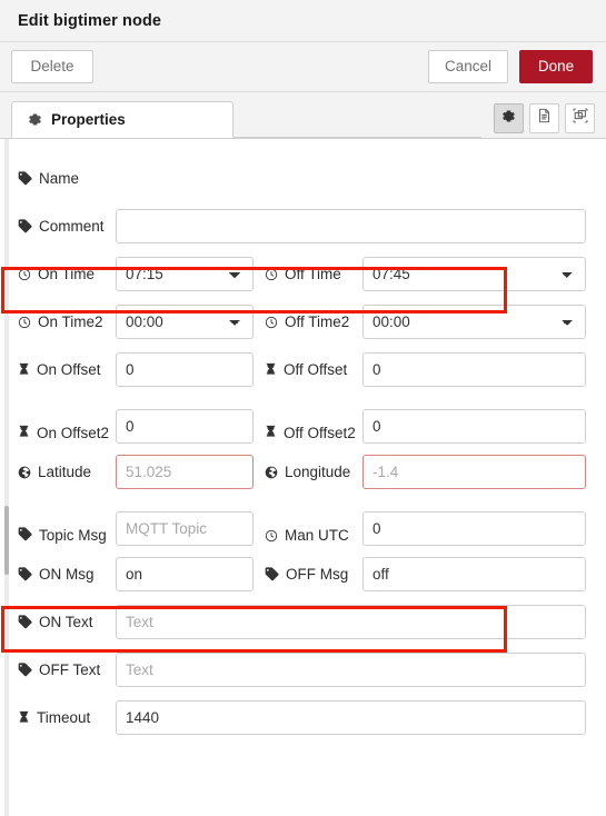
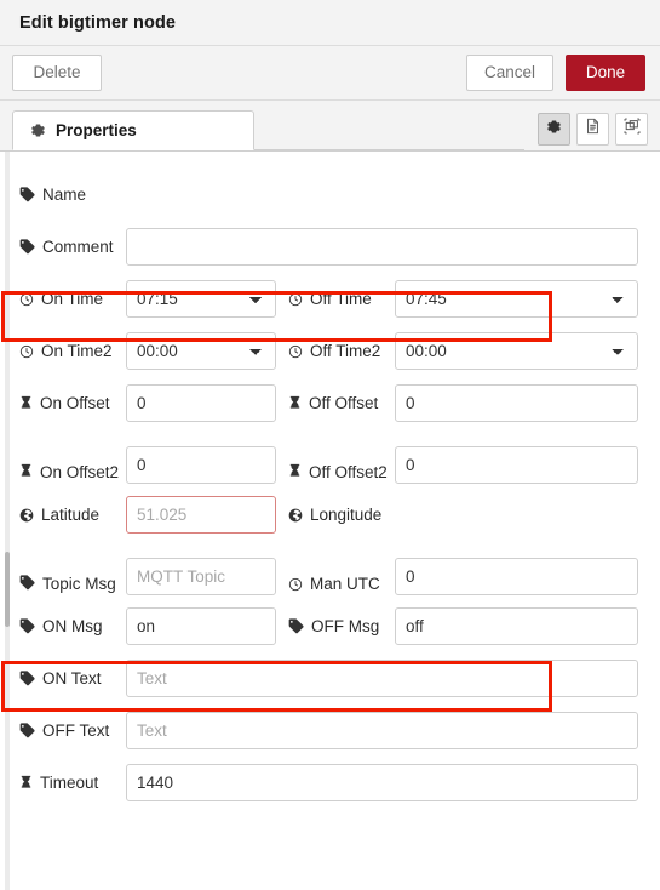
  Edit bigtimer node
  Delete
  Cancel
  Done
  Properties
  Name
  Comment
  On Time
  07:15
  Off Time
  07:45
  On Time2
  00:00
  Off Time2
  00:00
  On Offset
  0
  Off Offset
  0
  On Offset2
  0
  Off Offset2
  0
  Latitude
  51.025
  Longitude
- -1.4
  Topic Msg
  MQTT Topic
  Man UTC
  0
  ON Msg
  on
  OFF Msg
  off
  ON Text
  Text
  OFF Text
  Text
  Timeout
  1440
